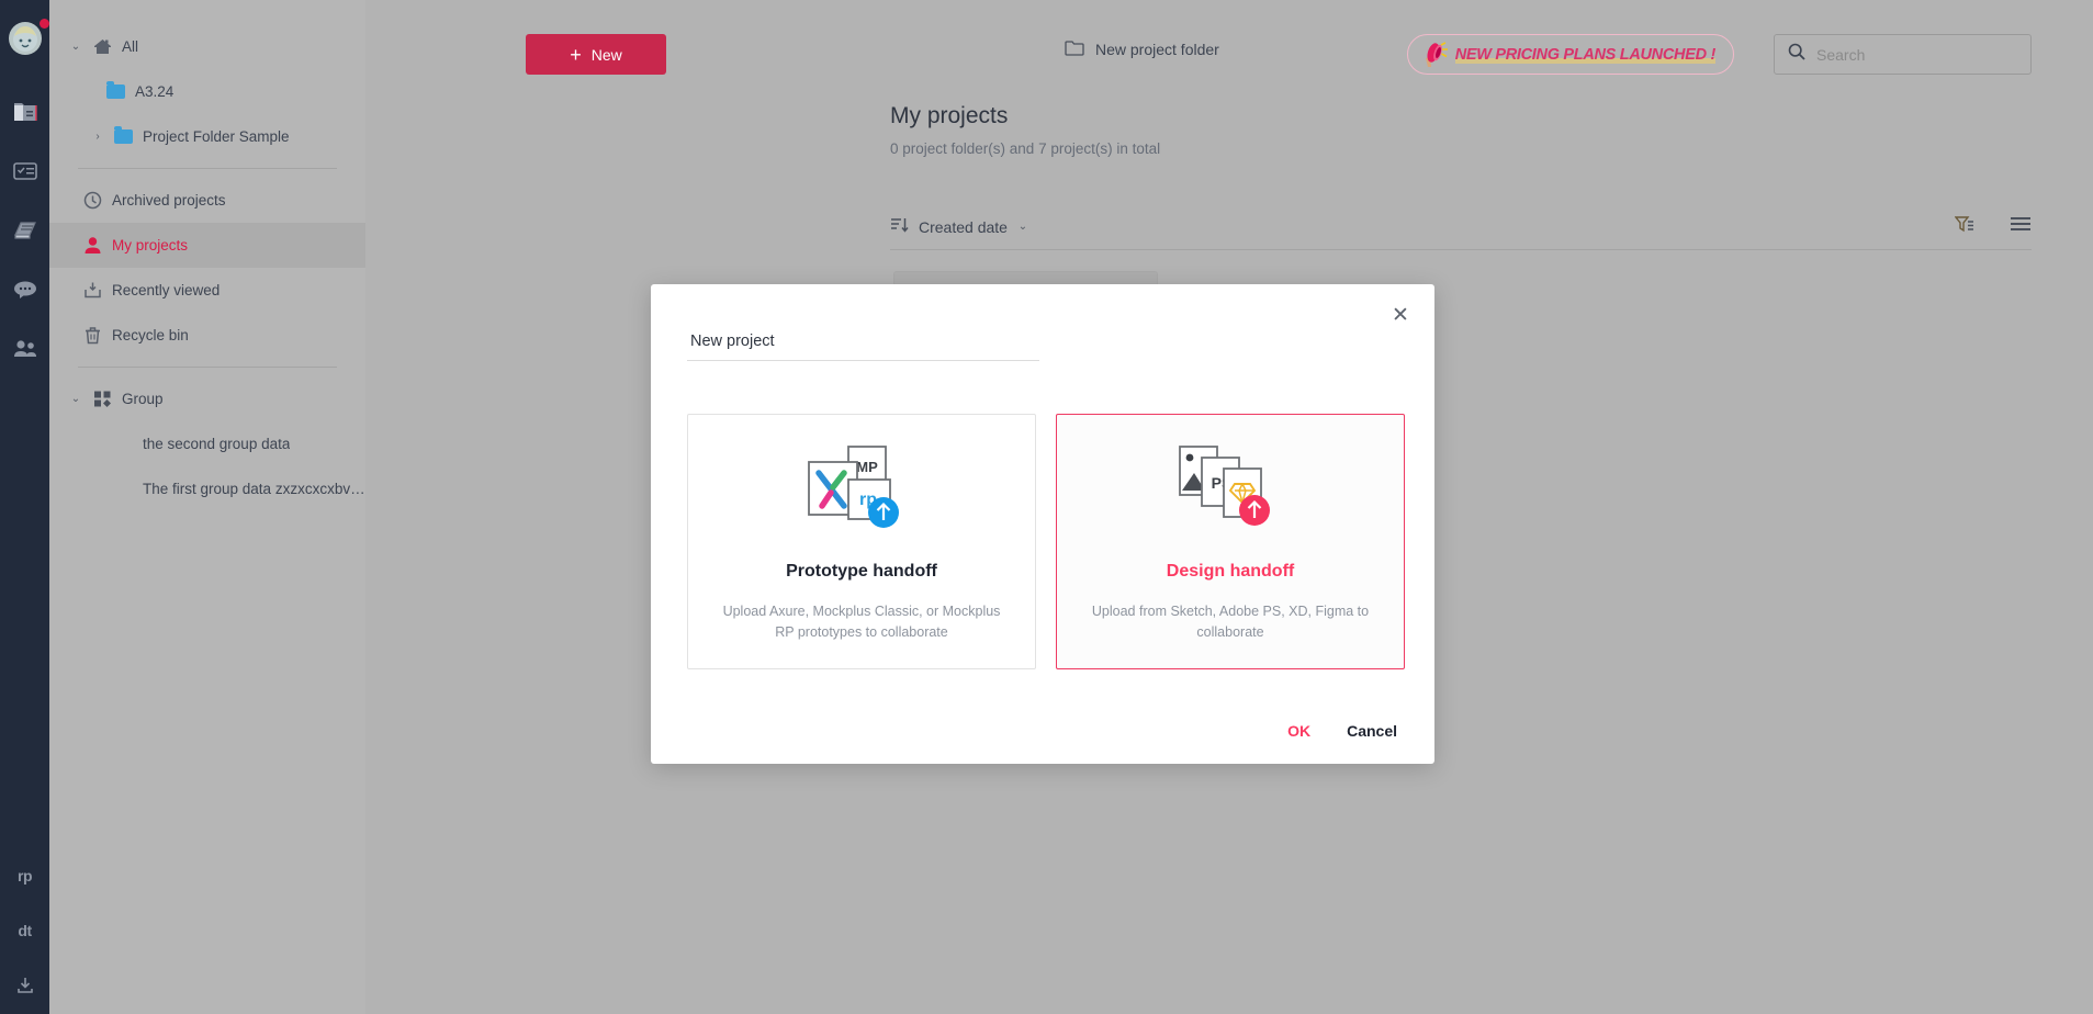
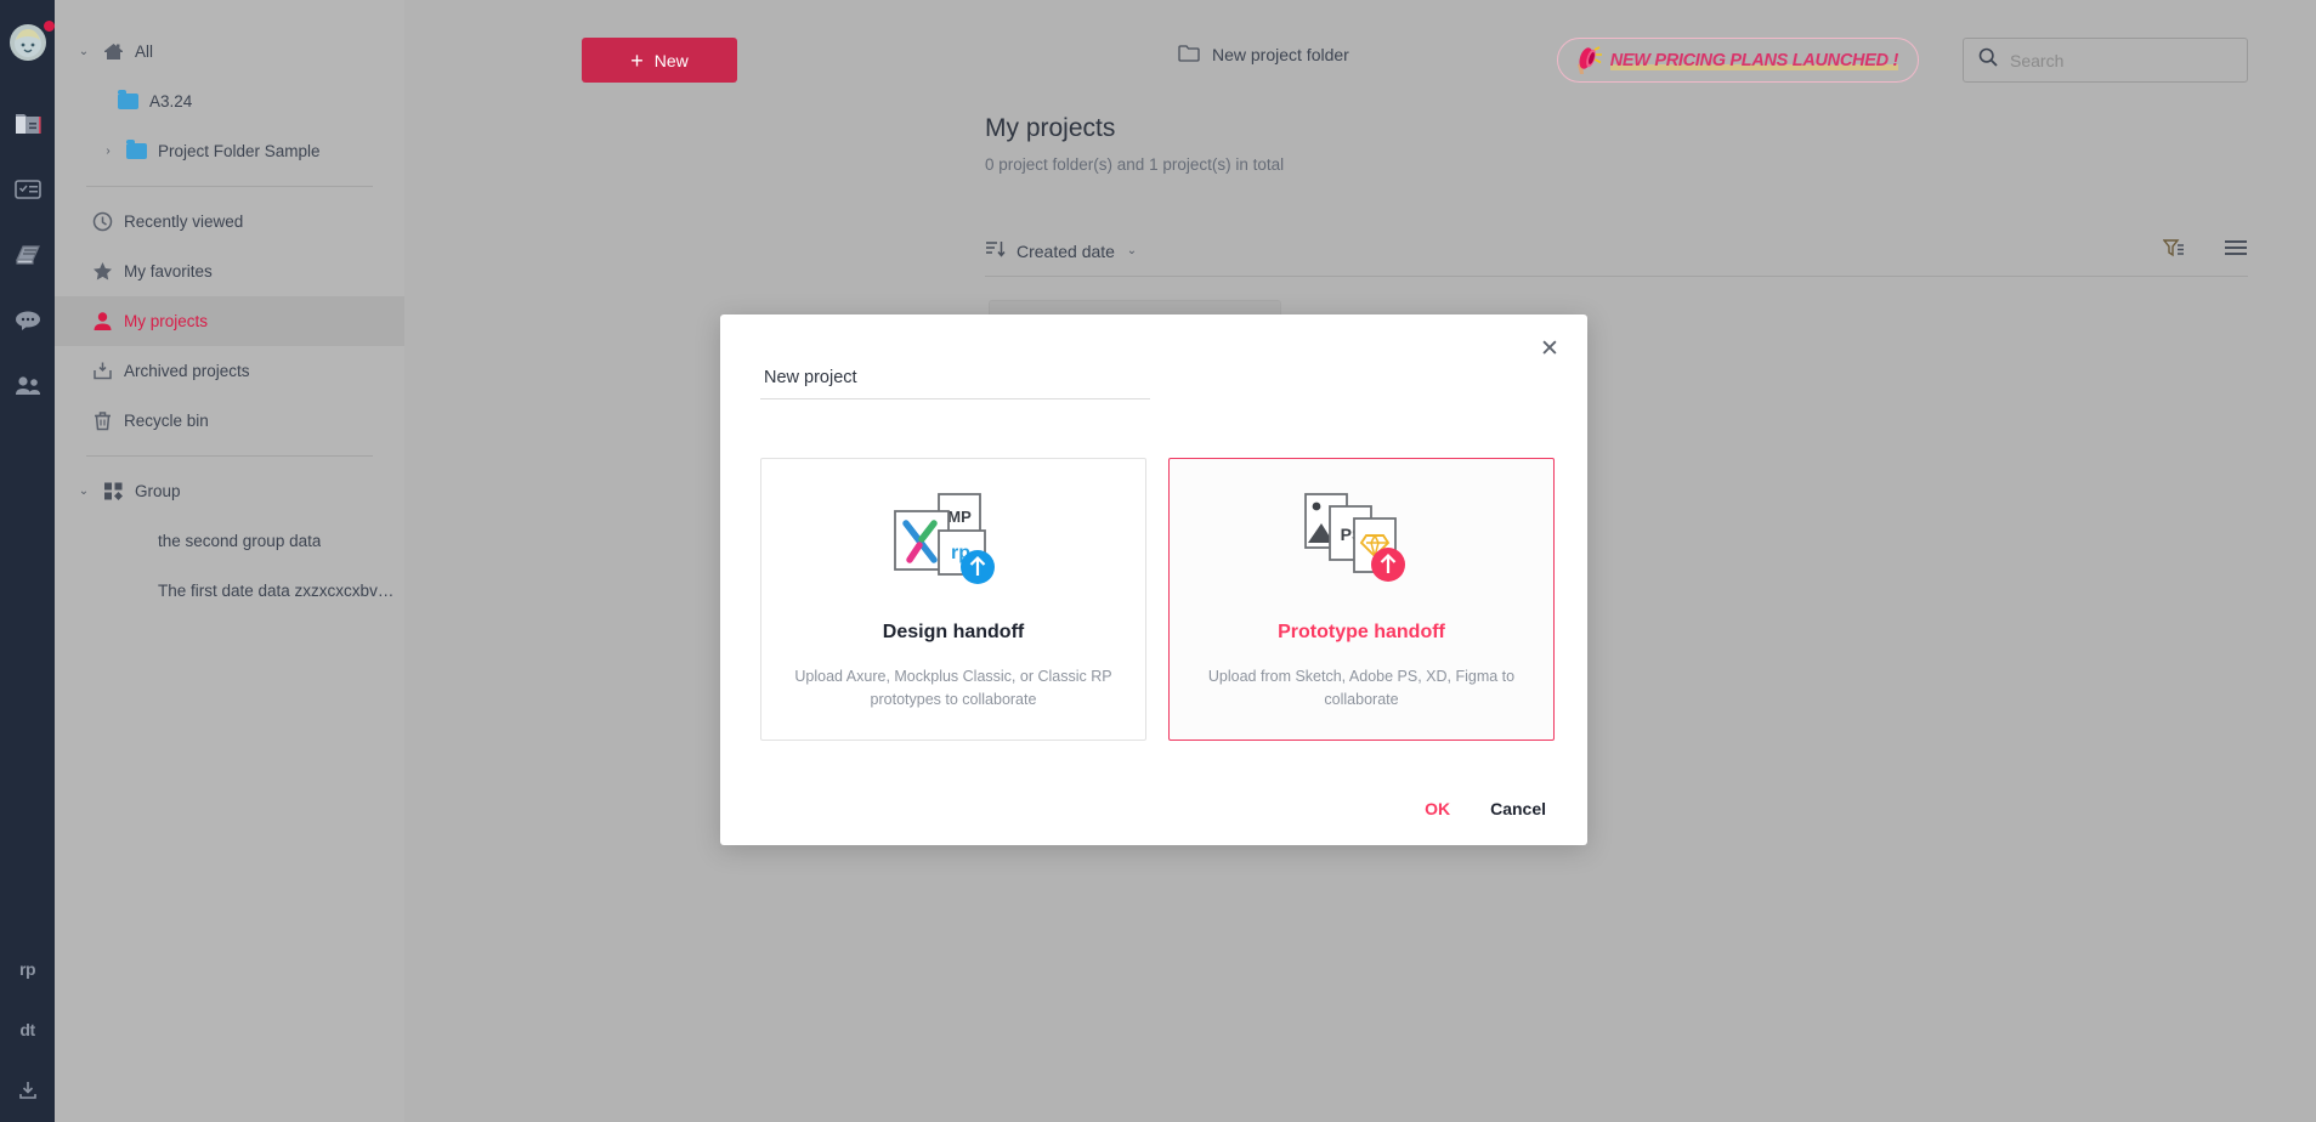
  rp
  dt
  ⌄
  All
  A3.24
  ›
  Project Folder Sample
- Archived projects
+ Recently viewed
+ My favorites
  My projects
- Recently viewed
+ Archived projects
  Recycle bin
  ⌄
  Group
  the second group data
- The first group data zxzxcxcxbv…
+ The first date data zxzxcxcxbv…
  +
  New
  New project folder
  NEW PRICING PLANS LAUNCHED !
  Search
  My projects
- 0 project folder(s) and 7 project(s) in total
+ 0 project folder(s) and 1 project(s) in total
  Created date
  ⌄
  ✕
  New project
  MP
  rp
- Prototype handoff
+ Design handoff
- Upload Axure, Mockplus Classic, or Mockplus RP prototypes to collaborate
+ Upload Axure, Mockplus Classic, or Classic RP prototypes to collaborate
- Design handoff
+ Prototype handoff
  Upload from Sketch, Adobe PS, XD, Figma to collaborate
  OK
  Cancel
